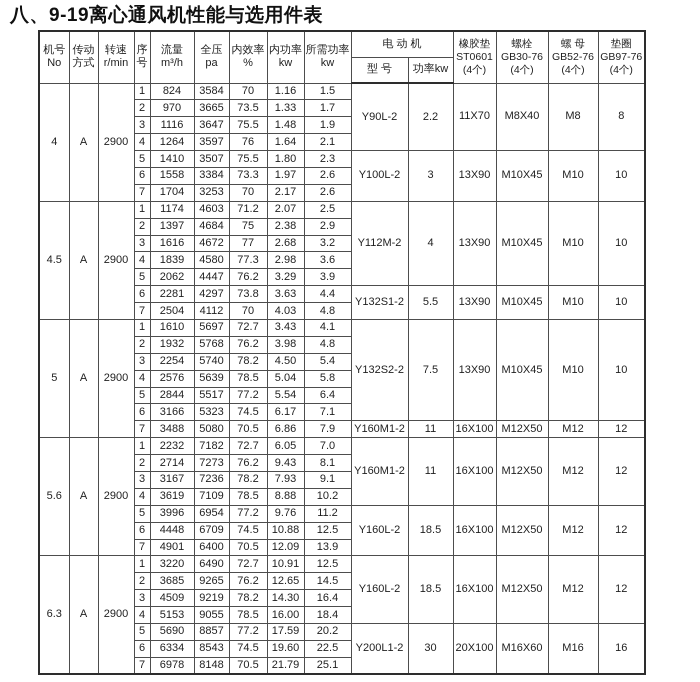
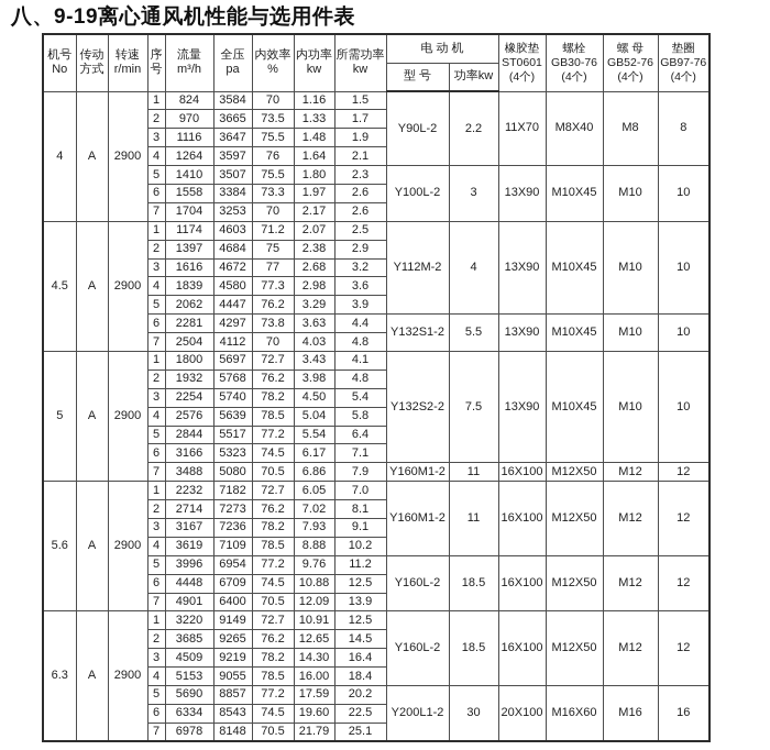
  八、9-19离心通风机性能与选用件表
  机号 No	传动 方式	转速 r/min	序 号	流量 m³/h	全压 pa	内效率 %	内功率 kw	所需功率 kw	电 动 机	橡胶垫 ST0601 (4个)	螺栓 GB30-76 (4个)	螺 母 GB52-76 (4个)	垫圈 GB97-76 (4个)
  型 号	功率kw
  4	A	2900	1	824	3584	70	1.16	1.5	Y90L-2	2.2	11X70	M8X40	M8	8
  2	970	3665	73.5	1.33	1.7
  3	1116	3647	75.5	1.48	1.9
  4	1264	3597	76	1.64	2.1
  5	1410	3507	75.5	1.80	2.3	Y100L-2	3	13X90	M10X45	M10	10
  6	1558	3384	73.3	1.97	2.6
  7	1704	3253	70	2.17	2.6
  4.5	A	2900	1	1174	4603	71.2	2.07	2.5	Y112M-2	4	13X90	M10X45	M10	10
  2	1397	4684	75	2.38	2.9
  3	1616	4672	77	2.68	3.2
  4	1839	4580	77.3	2.98	3.6
  5	2062	4447	76.2	3.29	3.9
  6	2281	4297	73.8	3.63	4.4	Y132S1-2	5.5	13X90	M10X45	M10	10
  7	2504	4112	70	4.03	4.8
- 5	A	2900	1	1610	5697	72.7	3.43	4.1	Y132S2-2	7.5	13X90	M10X45	M10	10
+ 5	A	2900	1	1800	5697	72.7	3.43	4.1	Y132S2-2	7.5	13X90	M10X45	M10	10
  2	1932	5768	76.2	3.98	4.8
  3	2254	5740	78.2	4.50	5.4
  4	2576	5639	78.5	5.04	5.8
  5	2844	5517	77.2	5.54	6.4
  6	3166	5323	74.5	6.17	7.1
  7	3488	5080	70.5	6.86	7.9	Y160M1-2	11	16X100	M12X50	M12	12
  5.6	A	2900	1	2232	7182	72.7	6.05	7.0	Y160M1-2	11	16X100	M12X50	M12	12
- 2	2714	7273	76.2	9.43	8.1
+ 2	2714	7273	76.2	7.02	8.1
  3	3167	7236	78.2	7.93	9.1
  4	3619	7109	78.5	8.88	10.2
  5	3996	6954	77.2	9.76	11.2	Y160L-2	18.5	16X100	M12X50	M12	12
  6	4448	6709	74.5	10.88	12.5
  7	4901	6400	70.5	12.09	13.9
- 6.3	A	2900	1	3220	6490	72.7	10.91	12.5	Y160L-2	18.5	16X100	M12X50	M12	12
+ 6.3	A	2900	1	3220	9149	72.7	10.91	12.5	Y160L-2	18.5	16X100	M12X50	M12	12
  2	3685	9265	76.2	12.65	14.5
  3	4509	9219	78.2	14.30	16.4
  4	5153	9055	78.5	16.00	18.4
  5	5690	8857	77.2	17.59	20.2	Y200L1-2	30	20X100	M16X60	M16	16
  6	6334	8543	74.5	19.60	22.5
  7	6978	8148	70.5	21.79	25.1
